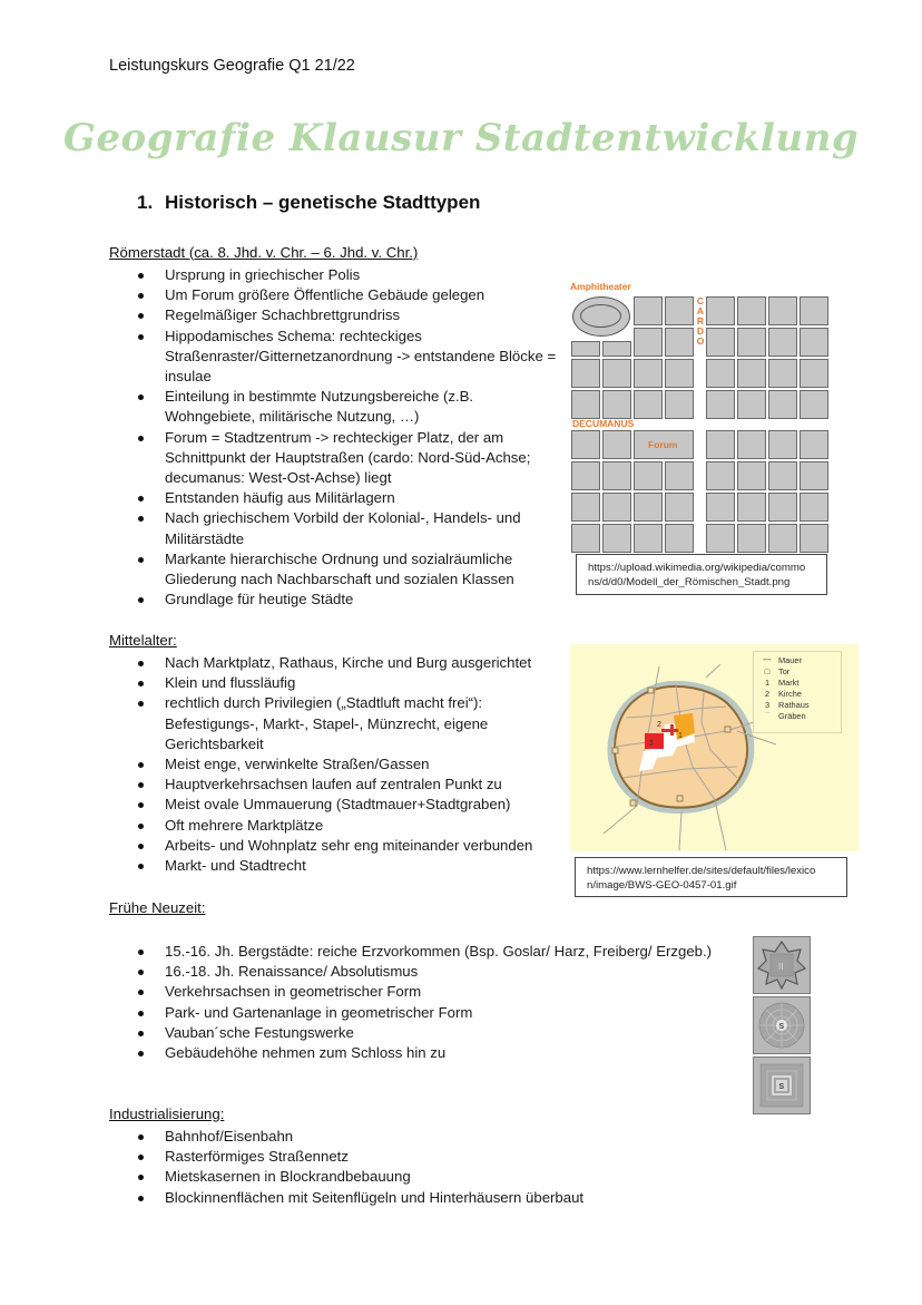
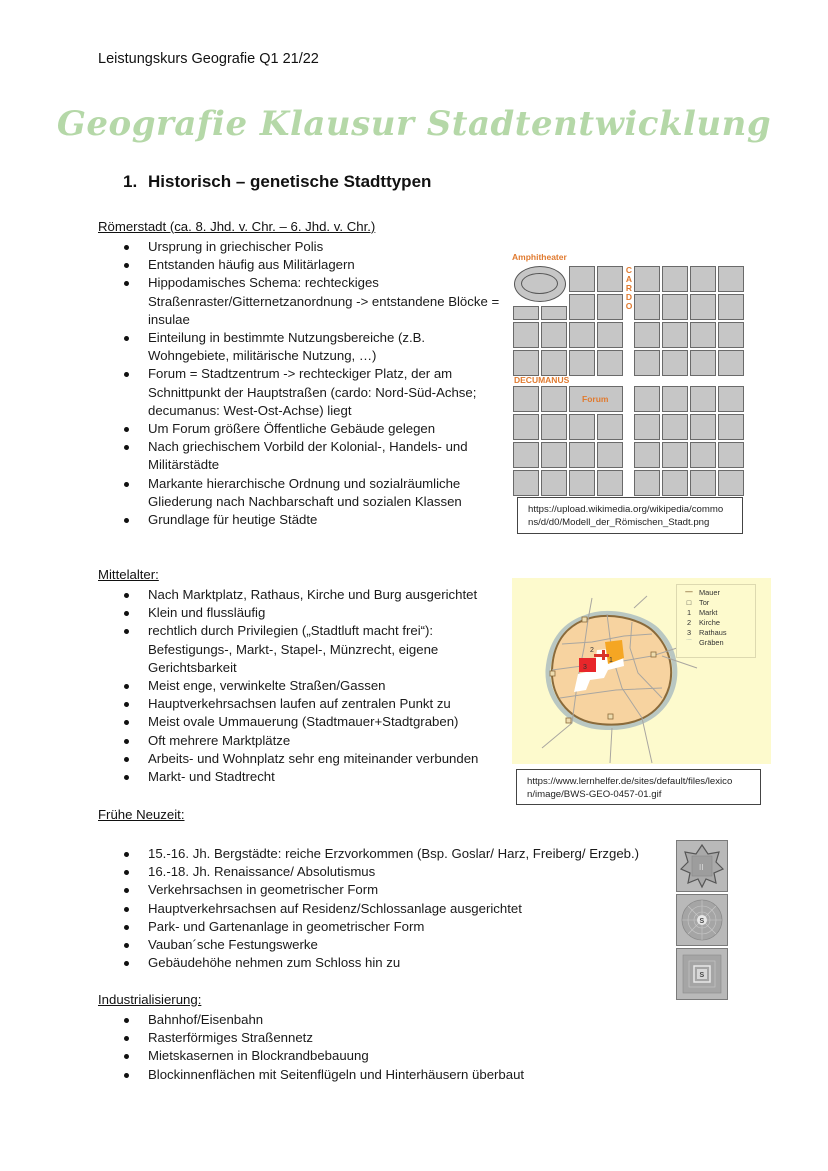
  Leistungskurs Geografie Q1 21/22
  Geografie Klausur Stadtentwicklung
  1. Historisch – genetische Stadttypen
  Römerstadt (ca. 8. Jhd. v. Chr. – 6. Jhd. v. Chr.)
  Ursprung in griechischer Polis
- Um Forum größere Öffentliche Gebäude gelegen
+ Entstanden häufig aus Militärlagern
- Regelmäßiger Schachbrettgrundriss
  Hippodamisches Schema: rechteckiges Straßenraster/Gitternetzanordnung -> entstandene Blöcke = insulae
  Einteilung in bestimmte Nutzungsbereiche (z.B. Wohngebiete, militärische Nutzung, …)
  Forum = Stadtzentrum -> rechteckiger Platz, der am Schnittpunkt der Hauptstraßen (cardo: Nord-Süd-Achse; decumanus: West-Ost-Achse) liegt
- Entstanden häufig aus Militärlagern
+ Um Forum größere Öffentliche Gebäude gelegen
  Nach griechischem Vorbild der Kolonial-, Handels- und Militärstädte
  Markante hierarchische Ordnung und sozialräumliche Gliederung nach Nachbarschaft und sozialen Klassen
  Grundlage für heutige Städte
  Amphitheater
  C
  A
  R
  D
  O
  DECUMANUS
  Forum
  https://upload.wikimedia.org/wikipedia/commo
  ns/d/d0/Modell_der_Römischen_Stadt.png
  Mittelalter:
  Nach Marktplatz, Rathaus, Kirche und Burg ausgerichtet
  Klein und flussläufig
  rechtlich durch Privilegien („Stadtluft macht frei“): Befestigungs-, Markt-, Stapel-, Münzrecht, eigene Gerichtsbarkeit
  Meist enge, verwinkelte Straßen/Gassen
  Hauptverkehrsachsen laufen auf zentralen Punkt zu
  Meist ovale Ummauerung (Stadtmauer+Stadtgraben)
  Oft mehrere Marktplätze
  Arbeits- und Wohnplatz sehr eng miteinander verbunden
  Markt- und Stadtrecht
  —
  Mauer
  □
  Tor
  1
  Markt
  2
  Kirche
  3
  Rathaus
  ⌒
  Gräben
  https://www.lernhelfer.de/sites/default/files/lexico
  n/image/BWS-GEO-0457-01.gif
  Frühe Neuzeit:
  15.-16. Jh. Bergstädte: reiche Erzvorkommen (Bsp. Goslar/ Harz, Freiberg/ Erzgeb.)
  16.-18. Jh. Renaissance/ Absolutismus
  Verkehrsachsen in geometrischer Form
+ Hauptverkehrsachsen auf Residenz/Schlossanlage ausgerichtet
  Park- und Gartenanlage in geometrischer Form
  Vauban´sche Festungswerke
  Gebäudehöhe nehmen zum Schloss hin zu
  II
  Industrialisierung:
  Bahnhof/Eisenbahn
  Rasterförmiges Straßennetz
  Mietskasernen in Blockrandbebauung
  Blockinnenflächen mit Seitenflügeln und Hinterhäusern überbaut
